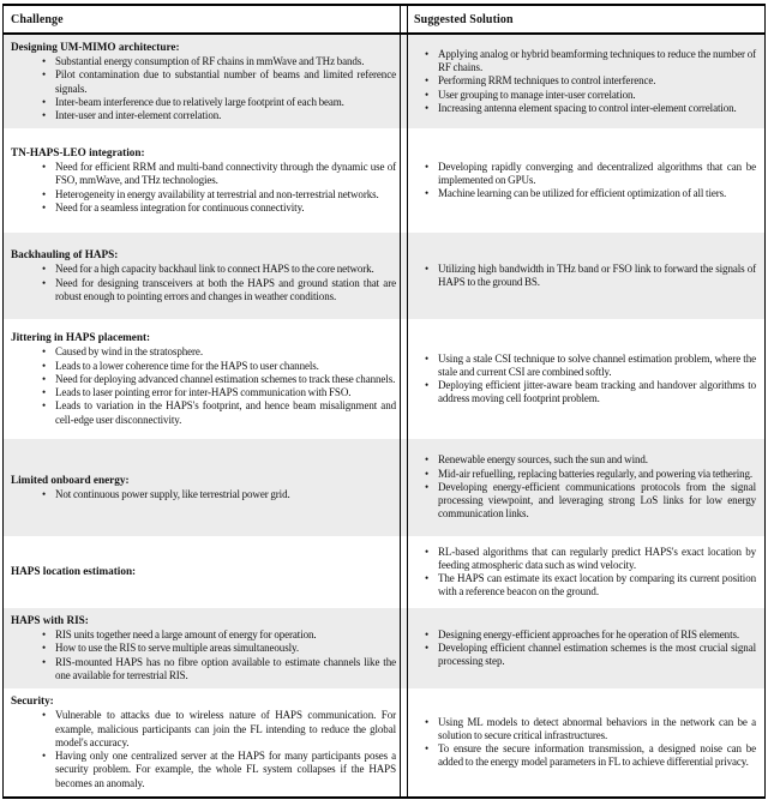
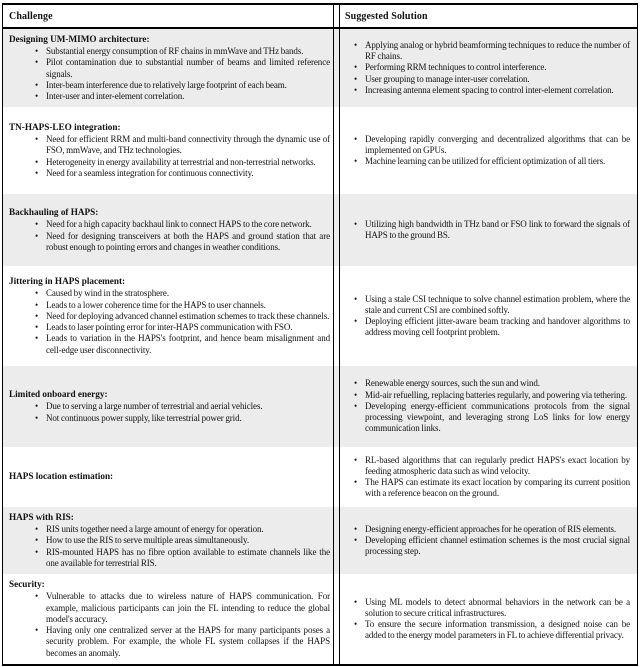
  Challenge
  Suggested Solution
  Designing UM-MIMO architecture:
  Substantial energy consumption of RF chains in mmWave and THz bands.
  Pilot contamination due to substantial number of beams and limited reference signals.
  Inter-beam interference due to relatively large footprint of each beam.
  Inter-user and inter-element correlation.
  Applying analog or hybrid beamforming techniques to reduce the number of RF chains.
  Performing RRM techniques to control interference.
  User grouping to manage inter-user correlation.
  Increasing antenna element spacing to control inter-element correlation.
  TN-HAPS-LEO integration:
  Need for efficient RRM and multi-band connectivity through the dynamic use of FSO, mmWave, and THz technologies.
  Heterogeneity in energy availability at terrestrial and non-terrestrial networks.
  Need for a seamless integration for continuous connectivity.
  Developing rapidly converging and decentralized algorithms that can be implemented on GPUs.
  Machine learning can be utilized for efficient optimization of all tiers.
  Backhauling of HAPS:
  Need for a high capacity backhaul link to connect HAPS to the core network.
  Need for designing transceivers at both the HAPS and ground station that are robust enough to pointing errors and changes in weather conditions.
  Utilizing high bandwidth in THz band or FSO link to forward the signals of HAPS to the ground BS.
  Jittering in HAPS placement:
  Caused by wind in the stratosphere.
  Leads to a lower coherence time for the HAPS to user channels.
  Need for deploying advanced channel estimation schemes to track these channels.
  Leads to laser pointing error for inter-HAPS communication with FSO.
  Leads to variation in the HAPS's footprint, and hence beam misalignment and cell-edge user disconnectivity.
  Using a stale CSI technique to solve channel estimation problem, where the stale and current CSI are combined softly.
  Deploying efficient jitter-aware beam tracking and handover algorithms to address moving cell footprint problem.
  Limited onboard energy:
+ Due to serving a large number of terrestrial and aerial vehicles.
  Not continuous power supply, like terrestrial power grid.
  Renewable energy sources, such the sun and wind.
  Mid-air refuelling, replacing batteries regularly, and powering via tethering.
  Developing energy-efficient communications protocols from the signal processing viewpoint, and leveraging strong LoS links for low energy communication links.
  HAPS location estimation:
  RL-based algorithms that can regularly predict HAPS's exact location by feeding atmospheric data such as wind velocity.
  The HAPS can estimate its exact location by comparing its current position with a reference beacon on the ground.
  HAPS with RIS:
  RIS units together need a large amount of energy for operation.
  How to use the RIS to serve multiple areas simultaneously.
  RIS-mounted HAPS has no fibre option available to estimate channels like the one available for terrestrial RIS.
  Designing energy-efficient approaches for he operation of RIS elements.
  Developing efficient channel estimation schemes is the most crucial signal processing step.
  Security:
  Vulnerable to attacks due to wireless nature of HAPS communication. For example, malicious participants can join the FL intending to reduce the global model's accuracy.
  Having only one centralized server at the HAPS for many participants poses a security problem. For example, the whole FL system collapses if the HAPS becomes an anomaly.
  Using ML models to detect abnormal behaviors in the network can be a solution to secure critical infrastructures.
  To ensure the secure information transmission, a designed noise can be added to the energy model parameters in FL to achieve differential privacy.
